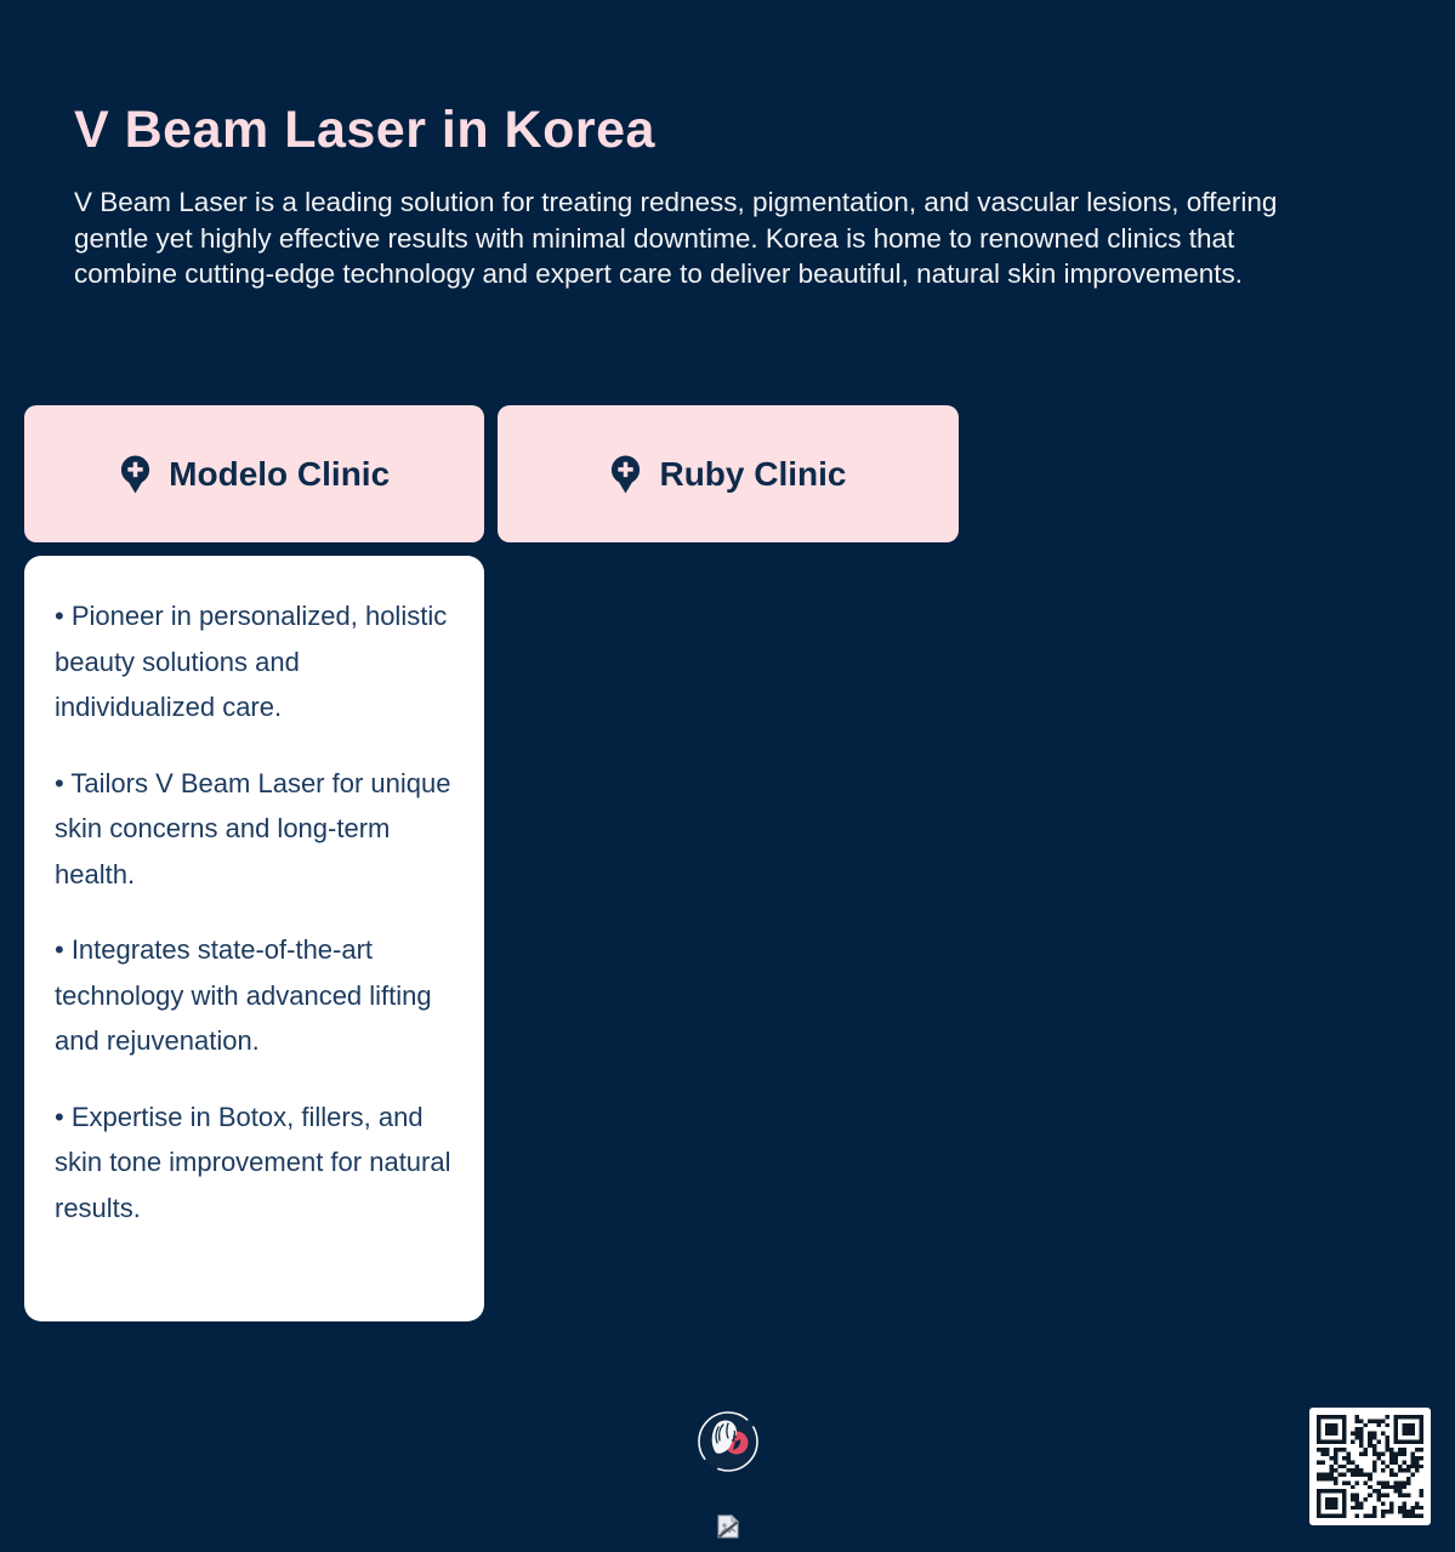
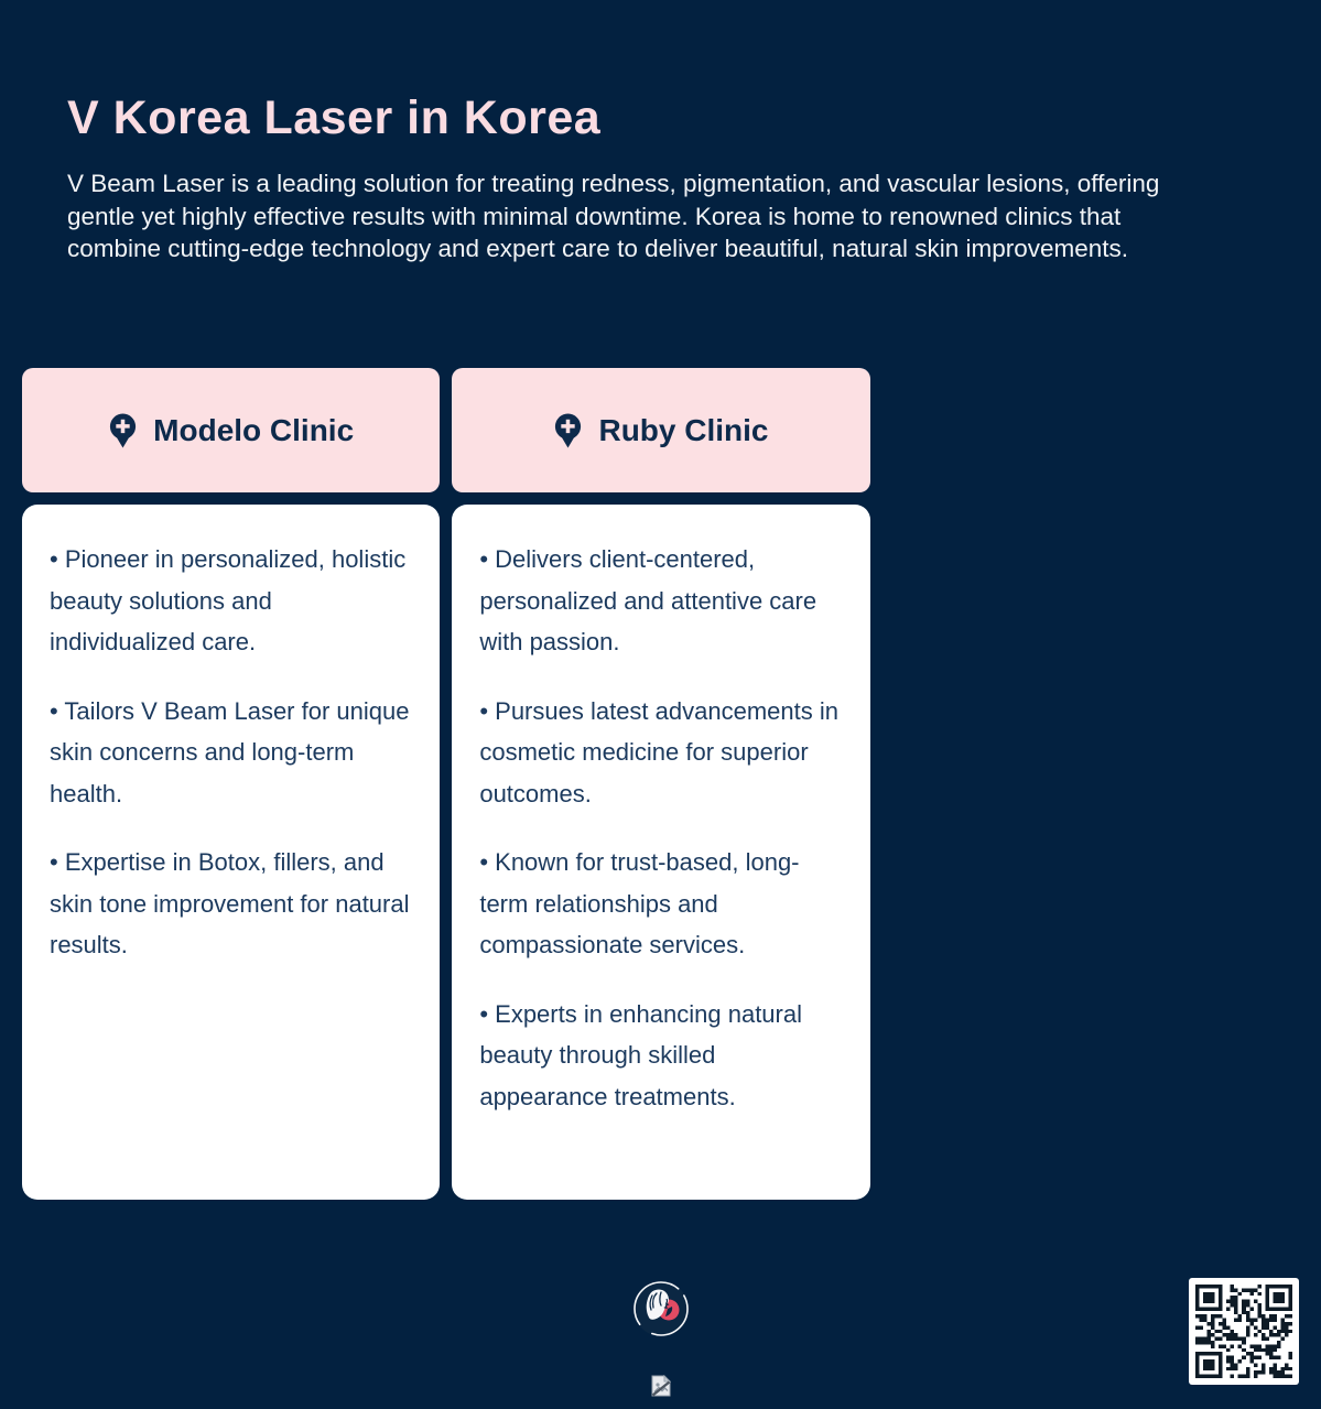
- V Beam Laser in Korea
+ V Korea Laser in Korea
  V Beam Laser is a leading solution for treating redness, pigmentation, and vascular lesions, offering gentle yet highly effective results with minimal downtime. Korea is home to renowned clinics that combine cutting-edge technology and expert care to deliver beautiful, natural skin improvements.
  Modelo Clinic
  • Pioneer in personalized, holistic beauty solutions and individualized care.
  • Tailors V Beam Laser for unique skin concerns and long-term health.
- • Integrates state-of-the-art technology with advanced lifting and rejuvenation.
  • Expertise in Botox, fillers, and skin tone improvement for natural results.
  Ruby Clinic
+ • Delivers client-centered, personalized and attentive care with passion.
+ • Pursues latest advancements in cosmetic medicine for superior outcomes.
+ • Known for trust-based, long-term relationships and compassionate services.
+ • Experts in enhancing natural beauty through skilled appearance treatments.
